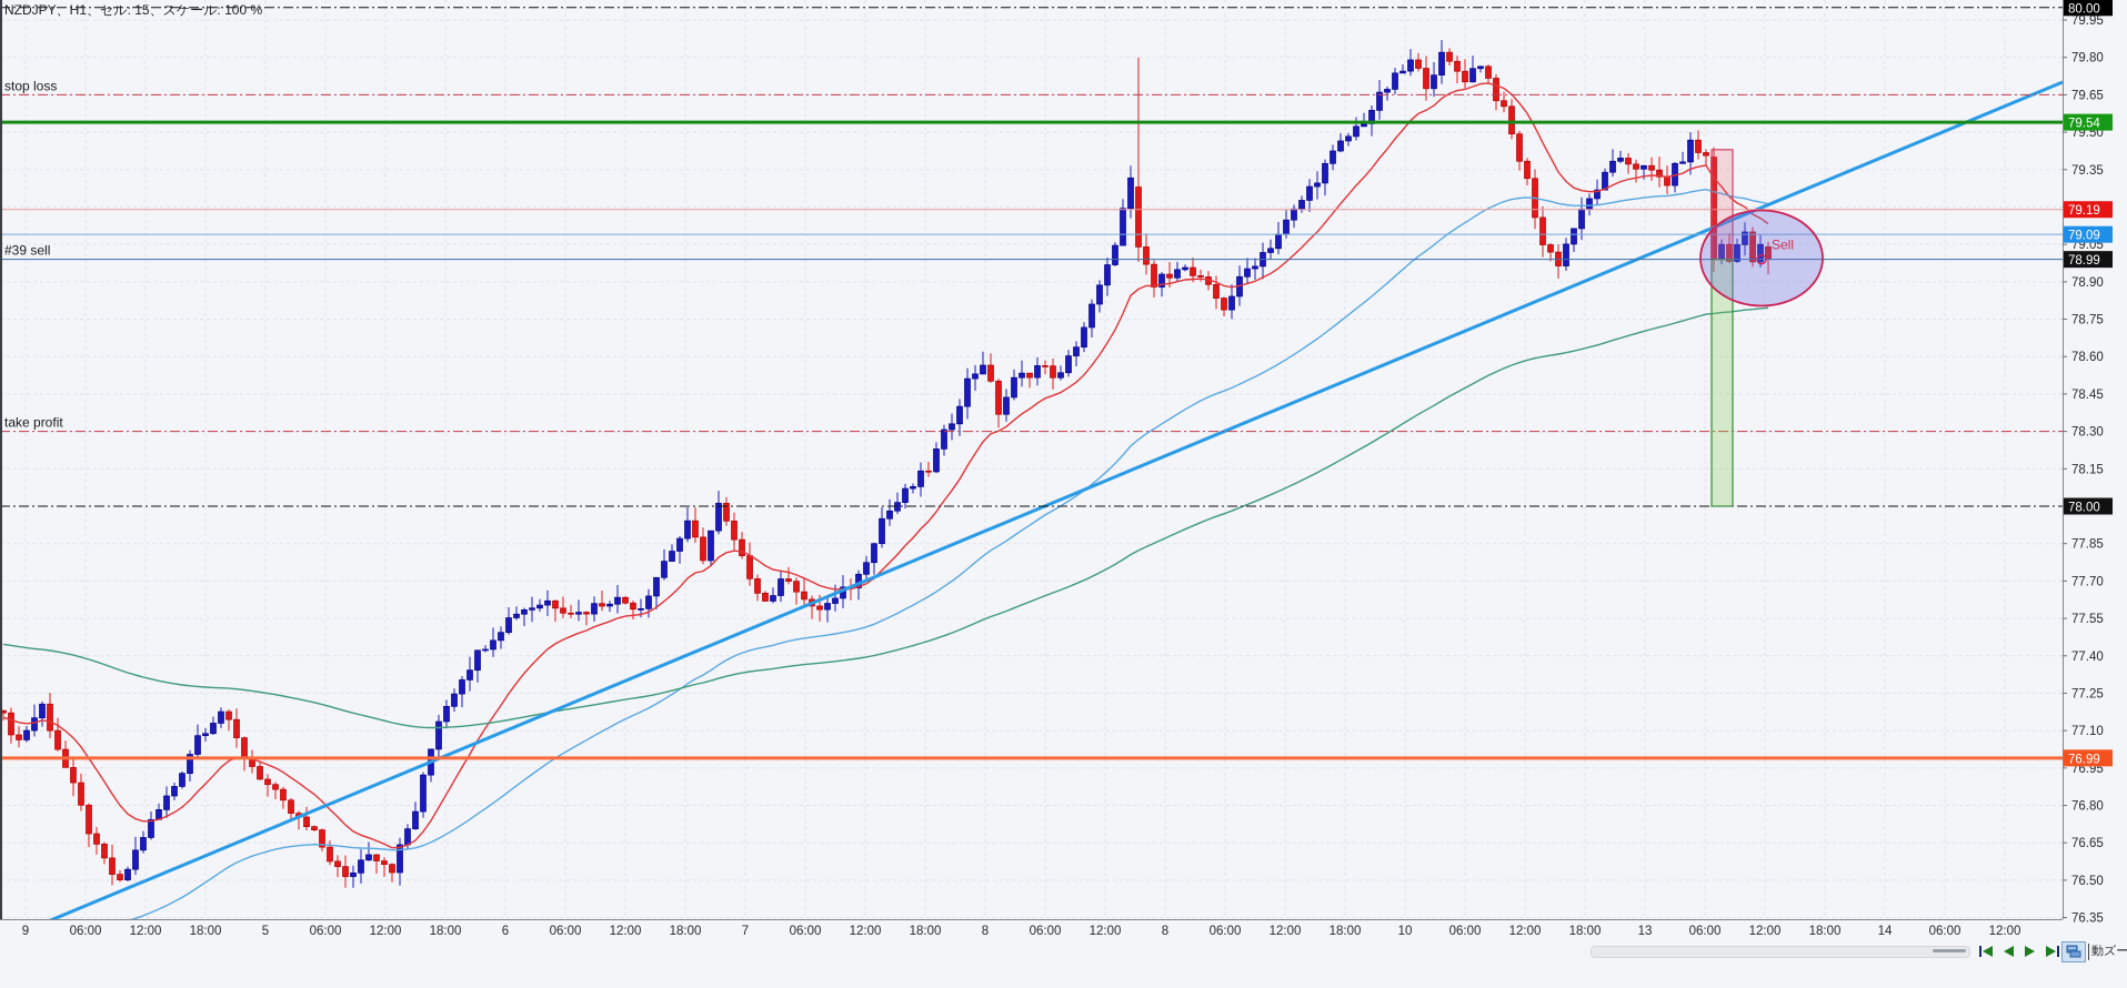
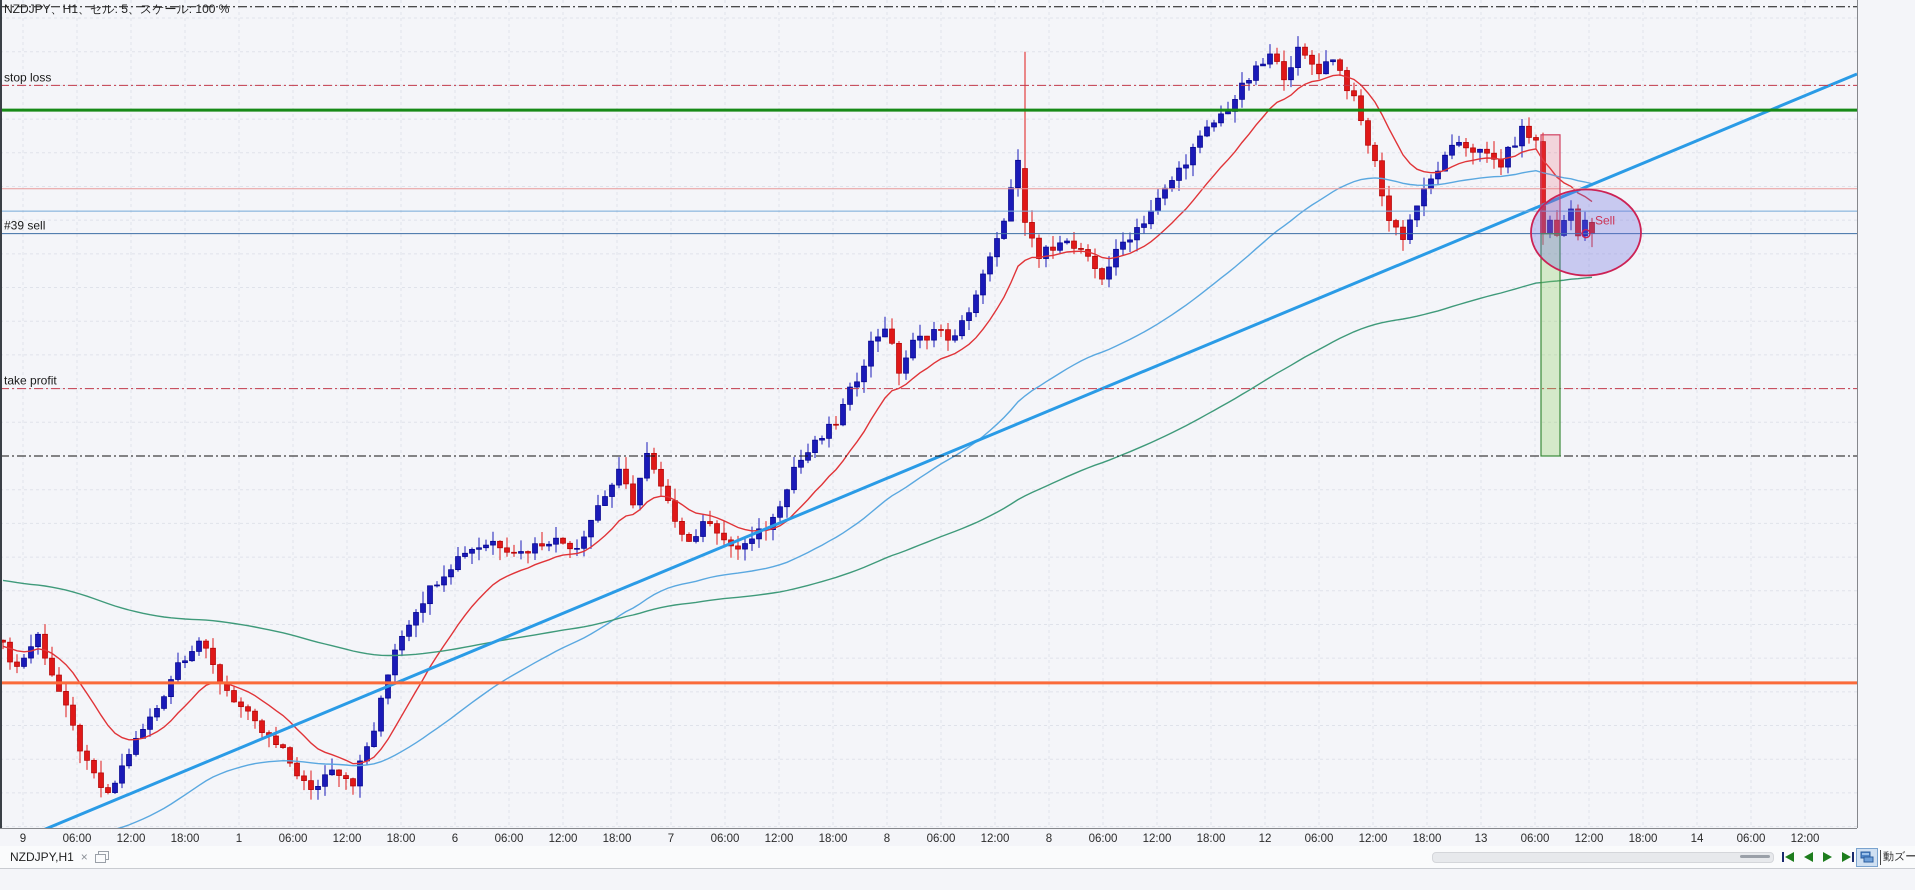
  stop loss
  #39 sell
  take profit
  Sell
- NZDJPY、H1、セル: 15、スケール: 100 %
+ NZDJPY、H1、セル: 5、スケール: 100 %
- 79.95
- 79.80
- 79.65
- 79.50
- 79.35
- 79.05
- 78.90
- 78.75
- 78.60
- 78.45
- 78.30
- 78.15
- 77.85
- 77.70
- 77.55
- 77.40
- 77.25
- 77.10
- 76.95
- 76.80
- 76.65
- 76.50
- 76.35
- 80.00
- 79.54
- 79.19
- 79.09
- 78.99
- 78.00
- 76.99
  9
  06:00
  12:00
  18:00
- 5
+ 1
  06:00
  12:00
  18:00
  6
  06:00
  12:00
  18:00
  7
  06:00
  12:00
  18:00
  8
  06:00
  12:00
  8
  06:00
  12:00
  18:00
- 10
+ 12
  06:00
  12:00
  18:00
  13
  06:00
  12:00
  18:00
  14
  06:00
  12:00
+ NZDJPY,H1
+ ×
  動ズー
